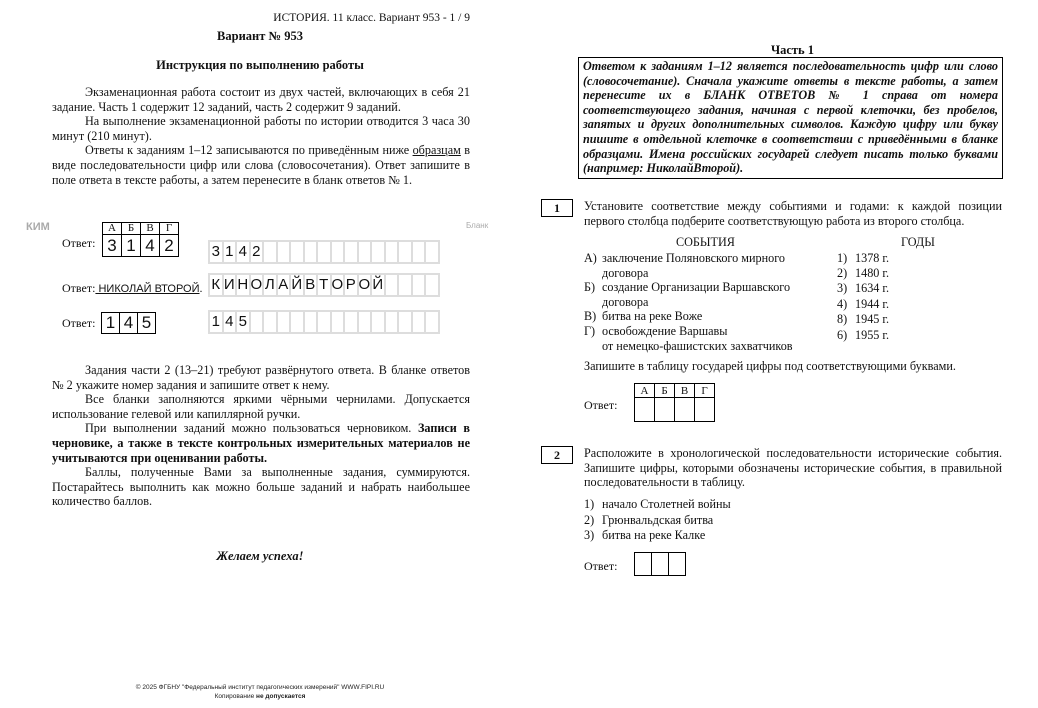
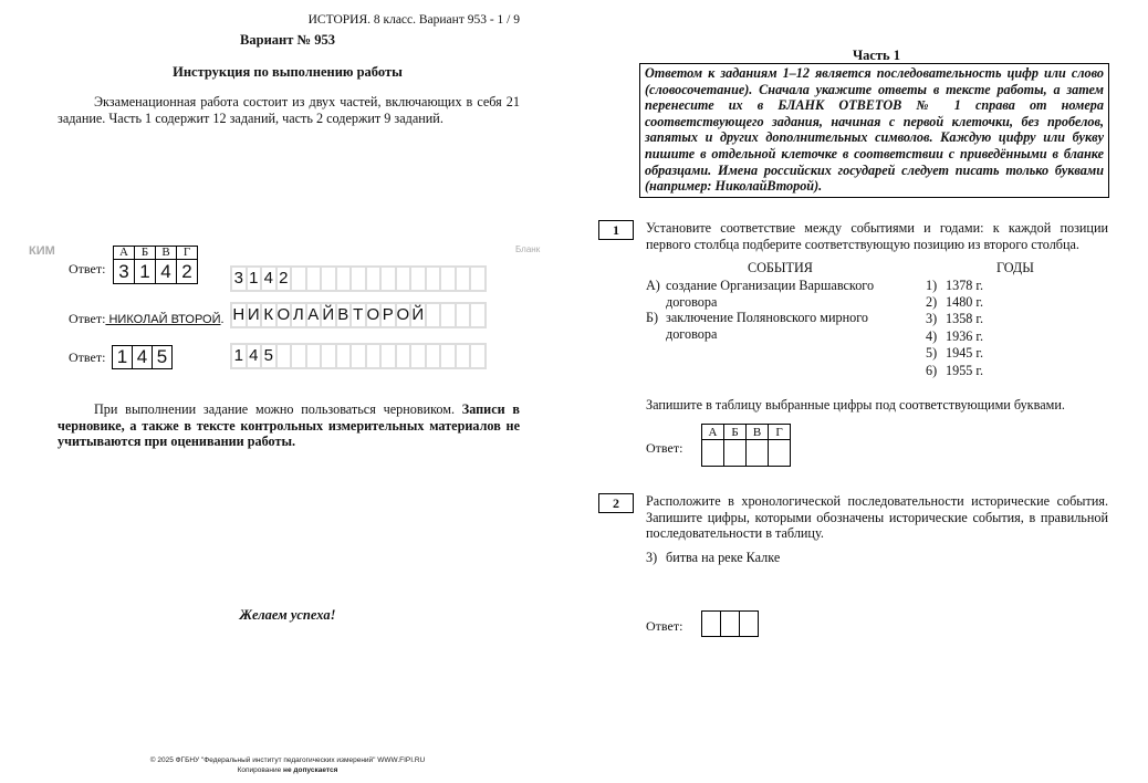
- ИСТОРИЯ. 11 класс. Вариант 953 - 1 / 9
+ ИСТОРИЯ. 8 класс. Вариант 953 - 1 / 9
  Вариант № 953
  Инструкция по выполнению работы
  Экзаменационная работа состоит из двух частей, включающих в себя 21 задание. Часть 1 содержит 12 заданий, часть 2 содержит 9 заданий.
- На выполнение экзаменационной работы по истории отводится 3 часа 30 минут (210 минут).
- Ответы к заданиям 1–12 записываются по приведённым ниже образцам в виде последовательности цифр или слова (словосочетания). Ответ запишите в поле ответа в тексте работы, а затем перенесите в бланк ответов № 1.
  КИМ
  Бланк
  Ответ:
  А	Б	В	Г
  3	1	4	2
  3
  1
  4
  2
  Ответ: НИКОЛАЙ ВТОРОЙ.
- К
+ Н
  И
- Н
+ К
  О
  Л
  А
  Й
  В
  Т
  О
  Р
  О
  Й
  Ответ:
  1	4	5
  1
  4
  5
- Задания части 2 (13–21) требуют развёрнутого ответа. В бланке ответов № 2 укажите номер задания и запишите ответ к нему.
- Все бланки заполняются яркими чёрными чернилами. Допускается использование гелевой или капиллярной ручки.
- При выполнении заданий можно пользоваться черновиком. Записи в черновике, а также в тексте контрольных измерительных материалов не учитываются при оценивании работы.
+ При выполнении задание можно пользоваться черновиком. Записи в черновике, а также в тексте контрольных измерительных материалов не учитываются при оценивании работы.
- Баллы, полученные Вами за выполненные задания, суммируются. Постарайтесь выполнить как можно больше заданий и набрать наибольшее количество баллов.
  Желаем успеха!
  Часть 1
  Ответом к заданиям 1–12 является последовательность цифр или слово (словосочетание). Сначала укажите ответы в тексте работы, а затем перенесите их в БЛАНК ОТВЕТОВ № 1 справа от номера соответствующего задания, начиная с первой клеточки, без пробелов, запятых и других дополнительных символов. Каждую цифру или букву пишите в отдельной клеточке в соответствии с приведёнными в бланке образцами. Имена российских государей следует писать только буквами (например: НиколайВторой).
  1
- Установите соответствие между событиями и годами: к каждой позиции первого столбца подберите соответствующую работа из второго столбца.
+ Установите соответствие между событиями и годами: к каждой позиции первого столбца подберите соответствующую позицию из второго столбца.
  СОБЫТИЯ
  ГОДЫ
- А) заключение Поляновского мирного
+ А) создание Организации Варшавского
  договора
- Б) создание Организации Варшавского
+ Б) заключение Поляновского мирного
  договора
- В) битва на реке Воже
- Г) освобождение Варшавы
- от немецко-фашистских захватчиков
  1) 1378 г.
  2) 1480 г.
- 3) 1634 г.
+ 3) 1358 г.
- 4) 1944 г.
+ 4) 1936 г.
- 8) 1945 г.
+ 5) 1945 г.
  6) 1955 г.
- Запишите в таблицу государей цифры под соответствующими буквами.
+ Запишите в таблицу выбранные цифры под соответствующими буквами.
  Ответ:
  А	Б	В	Г
  2
  Расположите в хронологической последовательности исторические события. Запишите цифры, которыми обозначены исторические события, в правильной последовательности в таблицу.
- 1) начало Столетней войны
- 2) Грюнвальдская битва
  3) битва на реке Калке
  Ответ:
